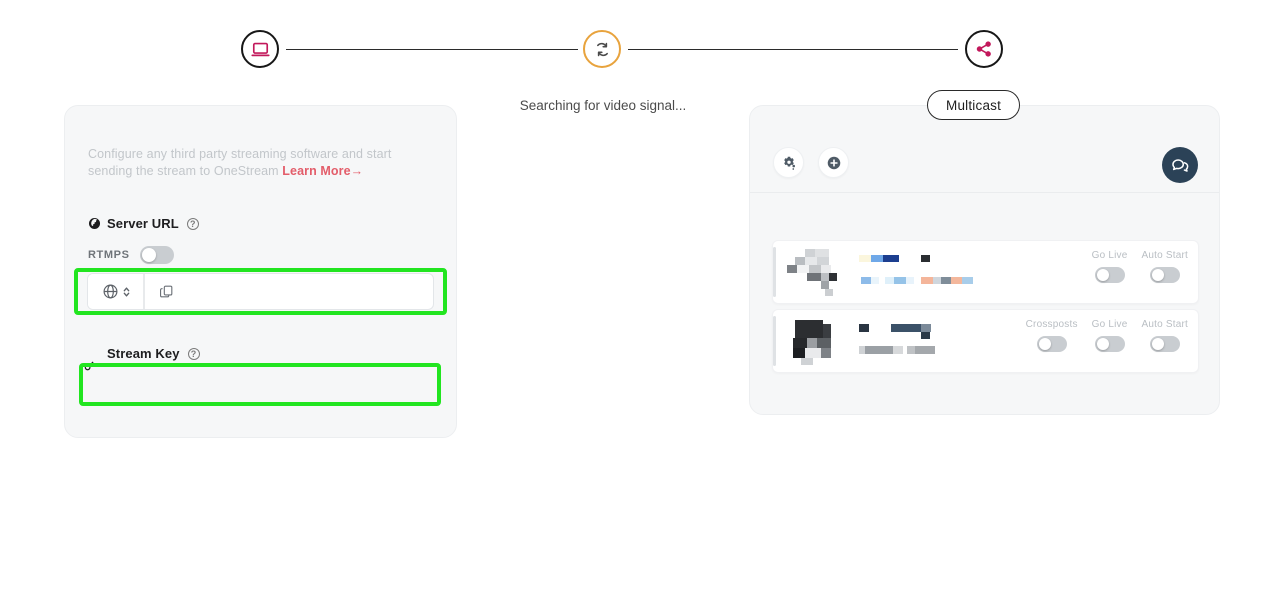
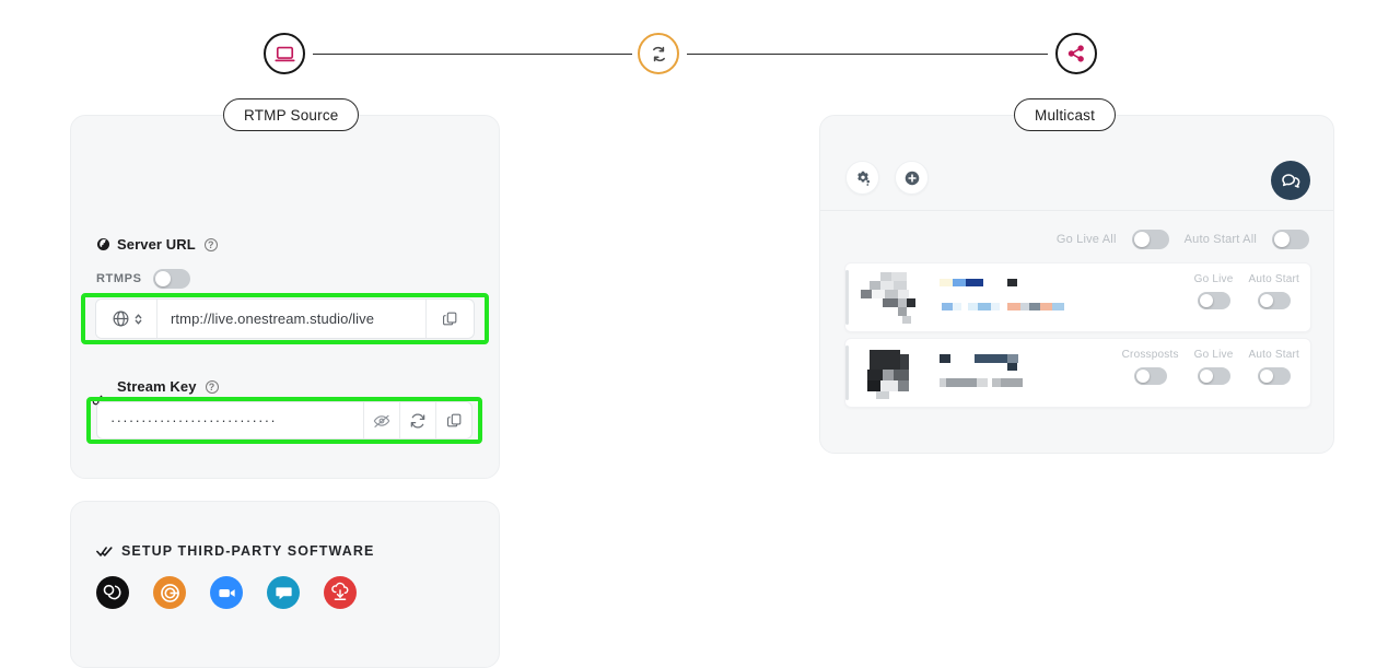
+ RTMP Source
  Multicast
- Searching for video signal...
- Configure any third party streaming software and start sending the stream to OneStream Learn More→
  Server URL
  ?
  RTMPS
  Stream Key
  ?
+ rtmp://live.onestream.studio/live
+ ···························
+ SETUP THIRD-PARTY SOFTWARE
+ Go Live All
+ Auto Start All
  Go Live
  Auto Start
  Crossposts
  Go Live
  Auto Start
